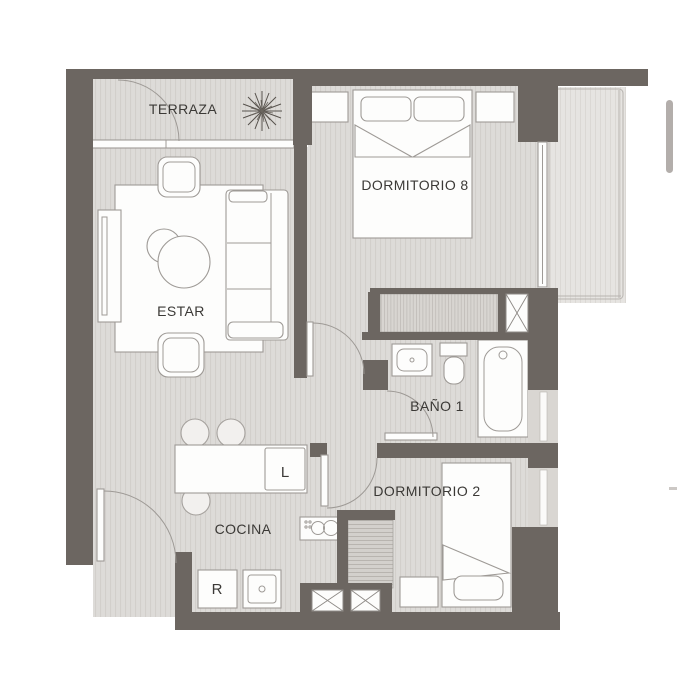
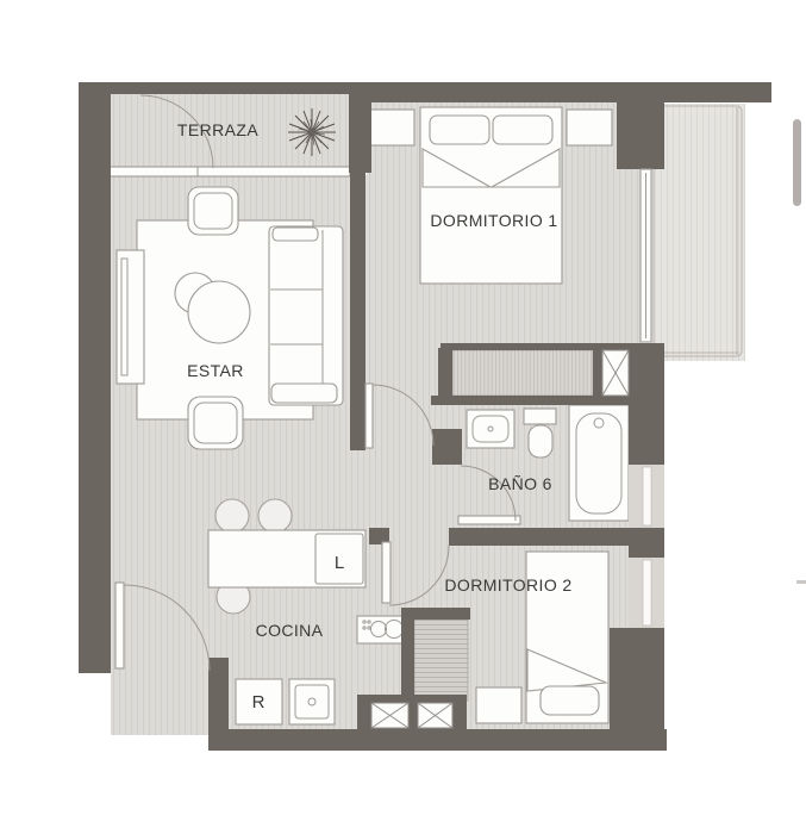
  TERRAZA
- DORMITORIO 8
+ DORMITORIO 1
  ESTAR
- BAÑO 1
+ BAÑO 6
  COCINA
  DORMITORIO 2
  L
  R
